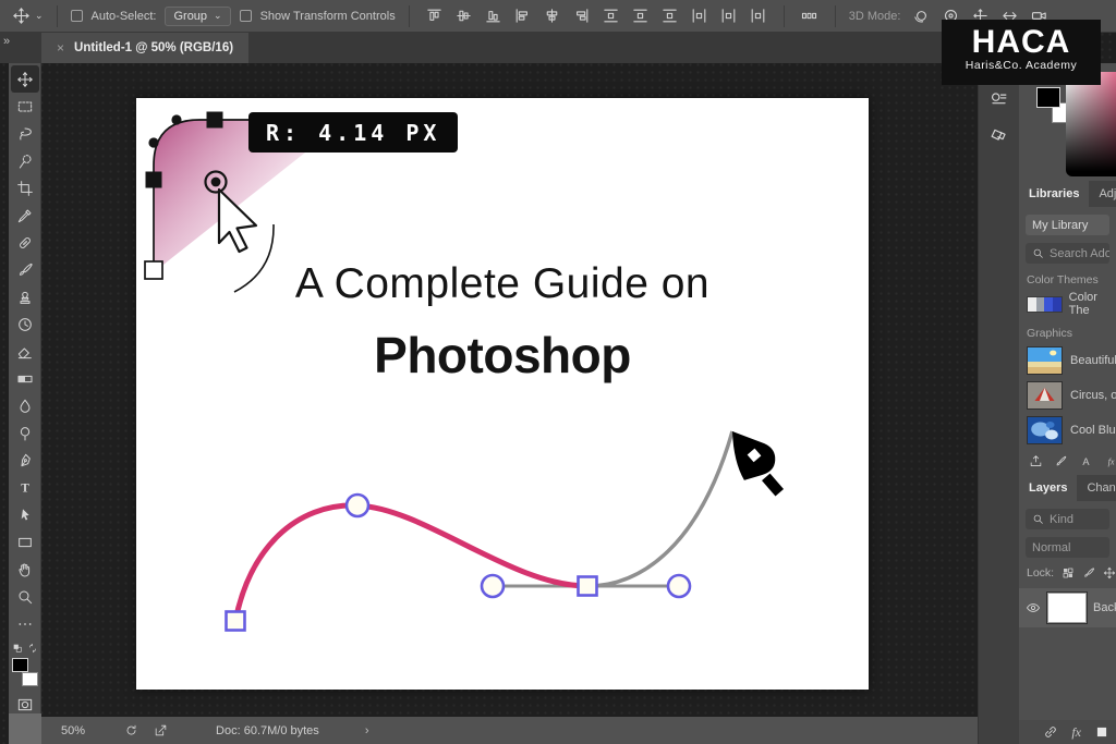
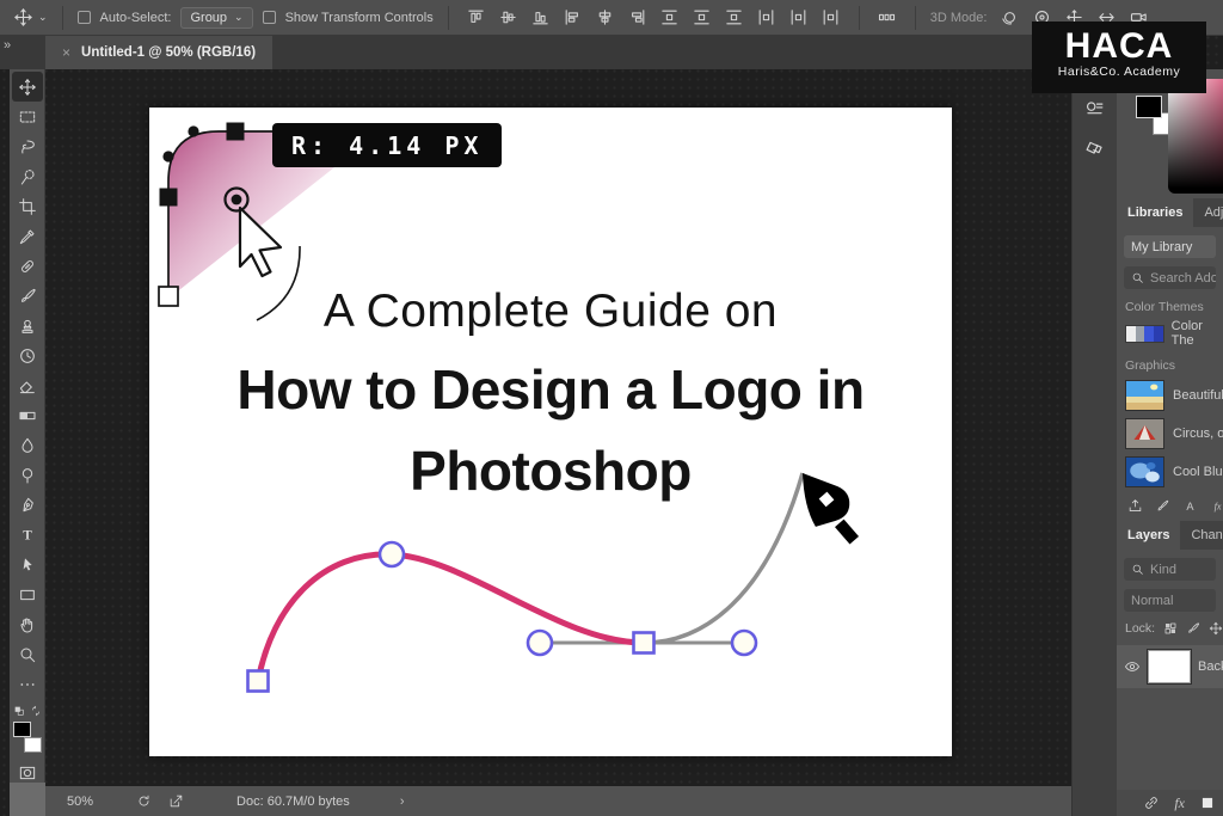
  ⌄
  Auto-Select:
  Group
  ⌄
  Show Transform Controls
  3D Mode:
  »
  ×
  Untitled-1 @ 50% (RGB/16)
  T
  A Complete Guide on
+ How to Design a Logo in
  Photoshop
  R: 4.14 PX
  HACA
  Haris&Co. Academy
  Libraries
  My Library
  Search Ado
  Color Themes
  Color The
  Graphics
  Beautifu
  Circus, o
  Cool Blu
  A
  fx
  Layers
  Kind
  Normal
  Lock:
  Bac
  fx
  50%
  Doc: 60.7M/0 bytes
  ›
